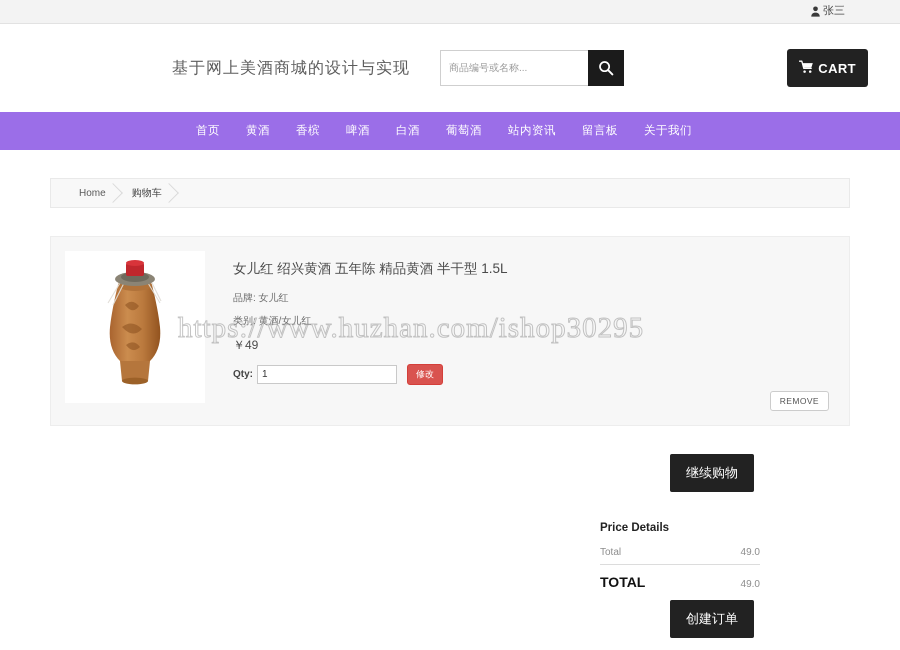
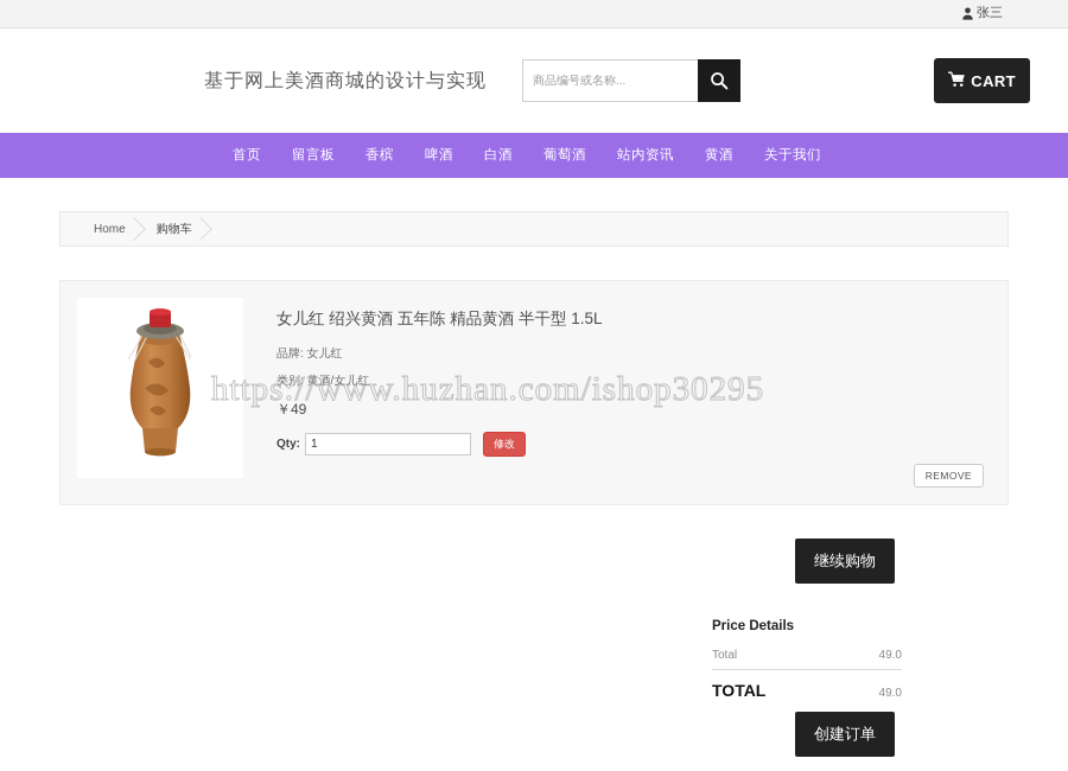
  张三
  基于网上美酒商城的设计与实现
  商品编号或名称...
  CART
  首页
- 黄酒
+ 留言板
  香槟
  啤酒
  白酒
  葡萄酒
  站内资讯
- 留言板
+ 黄酒
  关于我们
  Home
  购物车
  女儿红 绍兴黄酒 五年陈 精品黄酒 半干型 1.5L
  品牌: 女儿红
  类别: 黄酒/女儿红
  ￥49
  Qty:
  1
  修改
  REMOVE
  继续购物
  Price Details
  Total
  49.0
  TOTAL
  49.0
  创建订单
  https://www.huzhan.com/ishop30295
